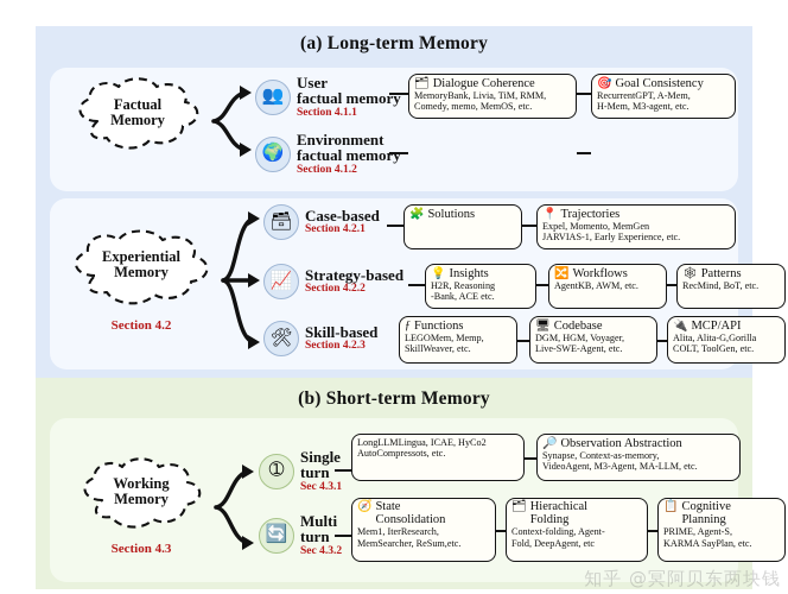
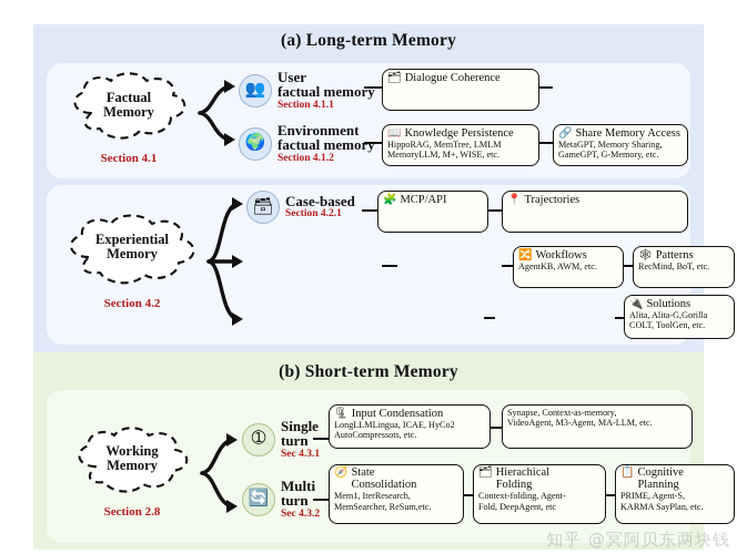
  (a) Long-term Memory
  Factual
  Memory
+ Section 4.1
  👥
  User
  factual memory
  Section 4.1.1
  🗂
  Dialogue Coherence
- MemoryBank, Livia, TiM, RMM,
- Comedy, memo, MemOS, etc.
- 🎯
- Goal Consistency
- RecurrentGPT, A-Mem,
- H-Mem, M3-agent, etc.
  🌍
  Environment
  factual memory
  Section 4.1.2
+ 📖
+ Knowledge Persistence
+ HippoRAG, MemTree, LMLM
+ MemoryLLM, M+, WISE, etc.
+ 🔗
+ Share Memory Access
+ MetaGPT, Memory Sharing,
+ GameGPT, G-Memory, etc.
  Experiential
  Memory
  Section 4.2
  🗃
  Case-based
  Section 4.2.1
  🧩
- Solutions
+ MCP/API
  📍
  Trajectories
- Expel, Momento, MemGen
- JARVIAS-1, Early Experience, etc.
- 📈
- Strategy-based
- Section 4.2.2
- 💡
- Insights
- H2R, Reasoning
- -Bank, ACE etc.
  🔀
  Workflows
  AgentKB, AWM, etc.
  🕸
  Patterns
  RecMind, BoT, etc.
- 🛠
- Skill-based
- Section 4.2.3
- ƒ
- Functions
- LEGOMem, Memp,
- SkillWeaver, etc.
- 🖥
- Codebase
- DGM, HGM, Voyager,
- Live-SWE-Agent, etc.
  🔌
- MCP/API
+ Solutions
  Alita, Alita-G,Gorilla
  COLT, ToolGen, etc.
  (b) Short-term Memory
  Working
  Memory
- Section 4.3
+ Section 2.8
  ➀
  Single
  turn
  Sec 4.3.1
+ 🗜
+ Input Condensation
  LongLLMLingua, ICAE, HyCo2
  AutoCompressots, etc.
- 🔎
- Observation Abstraction
  Synapse, Context-as-memory,
  VideoAgent, M3-Agent, MA-LLM, etc.
  🔄
  Multi
  turn
  Sec 4.3.2
  🧭
  State
  Consolidation
  Mem1, IterResearch,
  MemSearcher, ReSum,etc.
  🗂
  Hierachical
  Folding
  Context-folding, Agent-
  Fold, DeepAgent, etc
  📋
  Cognitive
  Planning
  PRIME, Agent-S,
  KARMA SayPlan, etc.
  知乎 @冥阿贝东两块钱
